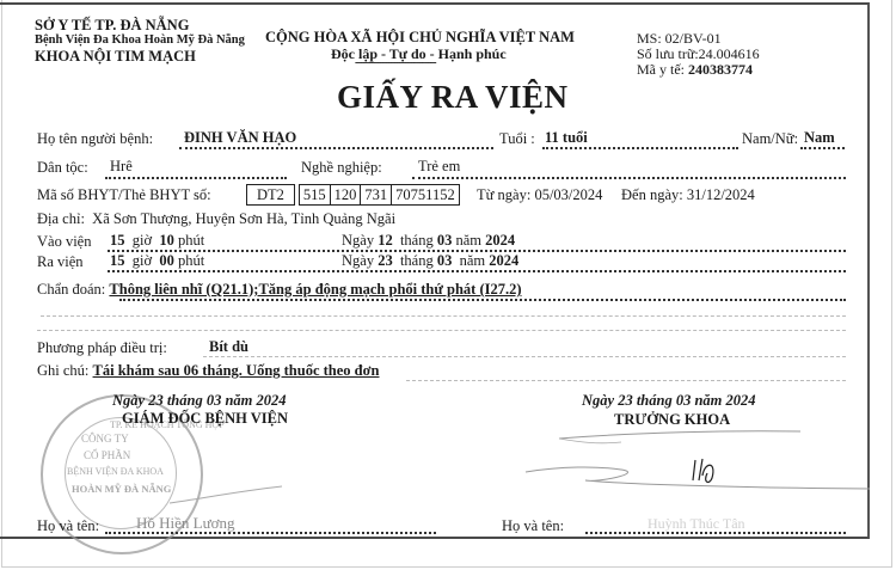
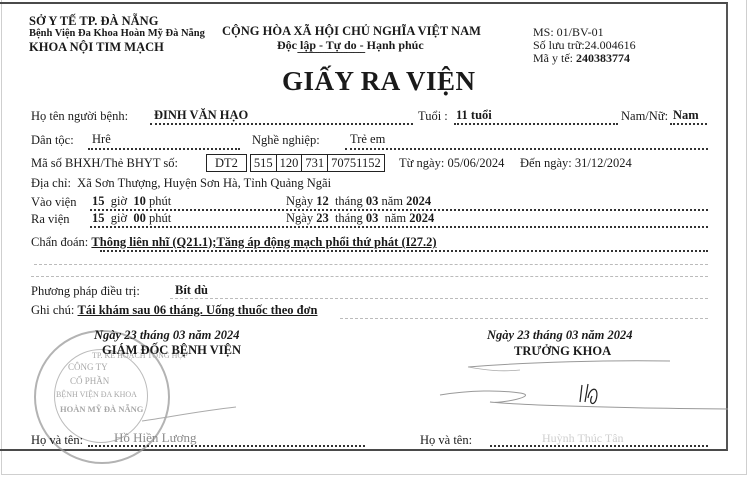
  SỞ Y TẾ TP. ĐÀ NẴNG
  Bệnh Viện Đa Khoa Hoàn Mỹ Đà Nẵng
  KHOA NỘI TIM MẠCH
  CỘNG HÒA XÃ HỘI CHỦ NGHĨA VIỆT NAM
  Độc lập - Tự do - Hạnh phúc
  -----------------------------
- MS: 02/BV-01
+ MS: 01/BV-01
  Số lưu trữ:24.004616
  Mã y tế: 240383774
  GIẤY RA VIỆN
  Họ tên người bệnh:
  ĐINH VĂN HẠO
  Tuổi :
  11 tuổi
  Nam/Nữ:
  Nam
  Dân tộc:
  Hrê
  Nghề nghiệp:
  Trẻ em
- Mã số BHYT/Thẻ BHYT số:
+ Mã số BHXH/Thẻ BHYT số:
  DT2 515 120 731 70751152
- Từ ngày: 05/03/2024
+ Từ ngày: 05/06/2024
  Đến ngày: 31/12/2024
  Địa chỉ: Xã Sơn Thượng, Huyện Sơn Hà, Tỉnh Quảng Ngãi
  Vào viện
  15 giờ 10 phút
  Ngày 12 tháng 03 năm 2024
  Ra viện
  15 giờ 00 phút
  Ngày 23 tháng 03 năm 2024
  Chẩn đoán: Thông liên nhĩ (Q21.1);Tăng áp động mạch phổi thứ phát (I27.2)
  Phương pháp điều trị:
  Bít dù
  Ghi chú: Tái khám sau 06 tháng. Uống thuốc theo đơn
  CÔNG TY
  CỔ PHẦN
  BỆNH VIỆN ĐA KHOA
  HOÀN MỸ ĐÀ NẴNG
  TP. KẾ HOẠCH TỔNG HỢP
  Ngày 23 tháng 03 năm 2024
  GIÁM ĐỐC BỆNH VIỆN
  Họ và tên:
  Hồ Hiền Lương
  Ngày 23 tháng 03 năm 2024
  TRƯỞNG KHOA
  Họ và tên:
  Huỳnh Thúc Tân
